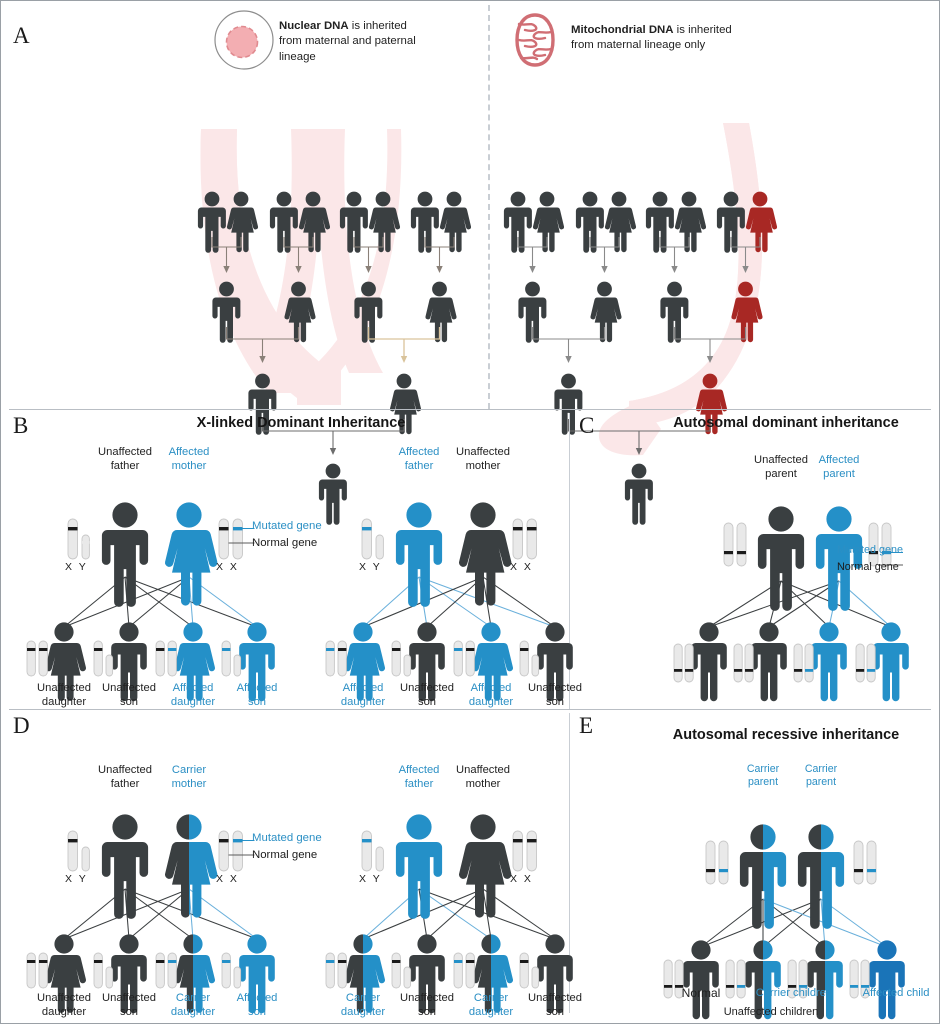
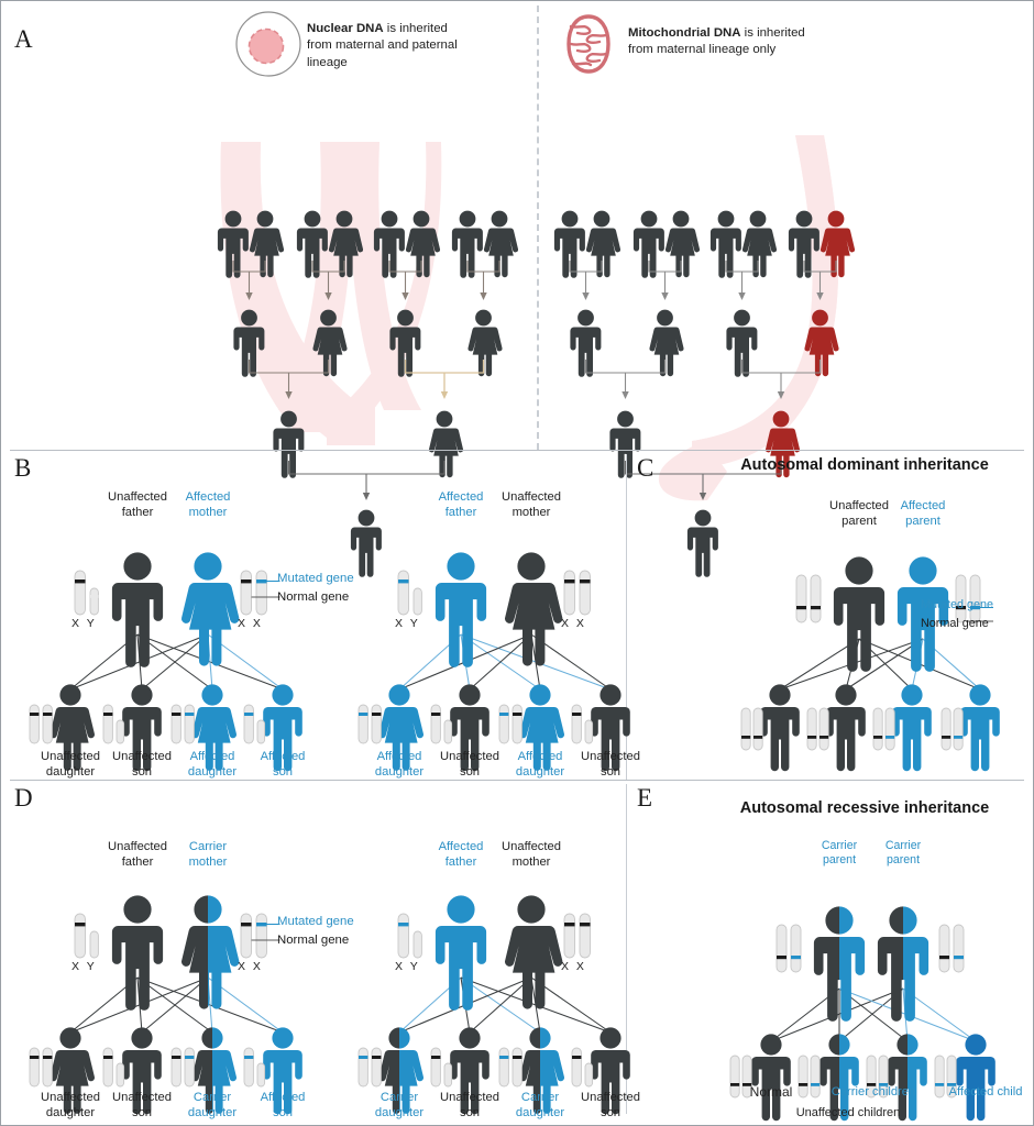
  A
  Nuclear DNA is inherited
  from maternal and paternal
  lineage
  Mitochondrial DNA is inherited
  from maternal lineage only
  B
- X-linked Dominant Inheritance
  C
  Autosomal dominant inheritance
  Unaffected
  father
  Affected
  mother
  X Y
  X X
  Mutated gene
  Normal gene
  Unaffected
  daughter
  Unaffected
  son
  Affected
  daughter
  Affected
  son
  Affected
  father
  Unaffected
  mother
  X Y
  X X
  Affected
  daughter
  Unaffected
  son
  Affected
  daughter
  Unaffected
  son
  Unaffected
  parent
  Affected
  parent
  Mutated gene
  Normal gene
  D
  E
  Autosomal recessive inheritance
  Unaffected
  father
  Carrier
  mother
  X Y
  X X
  Mutated gene
  Normal gene
  Unaffected
  daughter
  Unaffected
  son
  Carrier
  daughter
  Affected
  son
  Affected
  father
  Unaffected
  mother
  X Y
  X X
  Carrier
  daughter
  Unaffected
  son
  Carrier
  daughter
  Unaffected
  son
  Carrier
  parent
  Carrier
  parent
  Normal
  Carrier children
  Affected child
  Unaffected children
